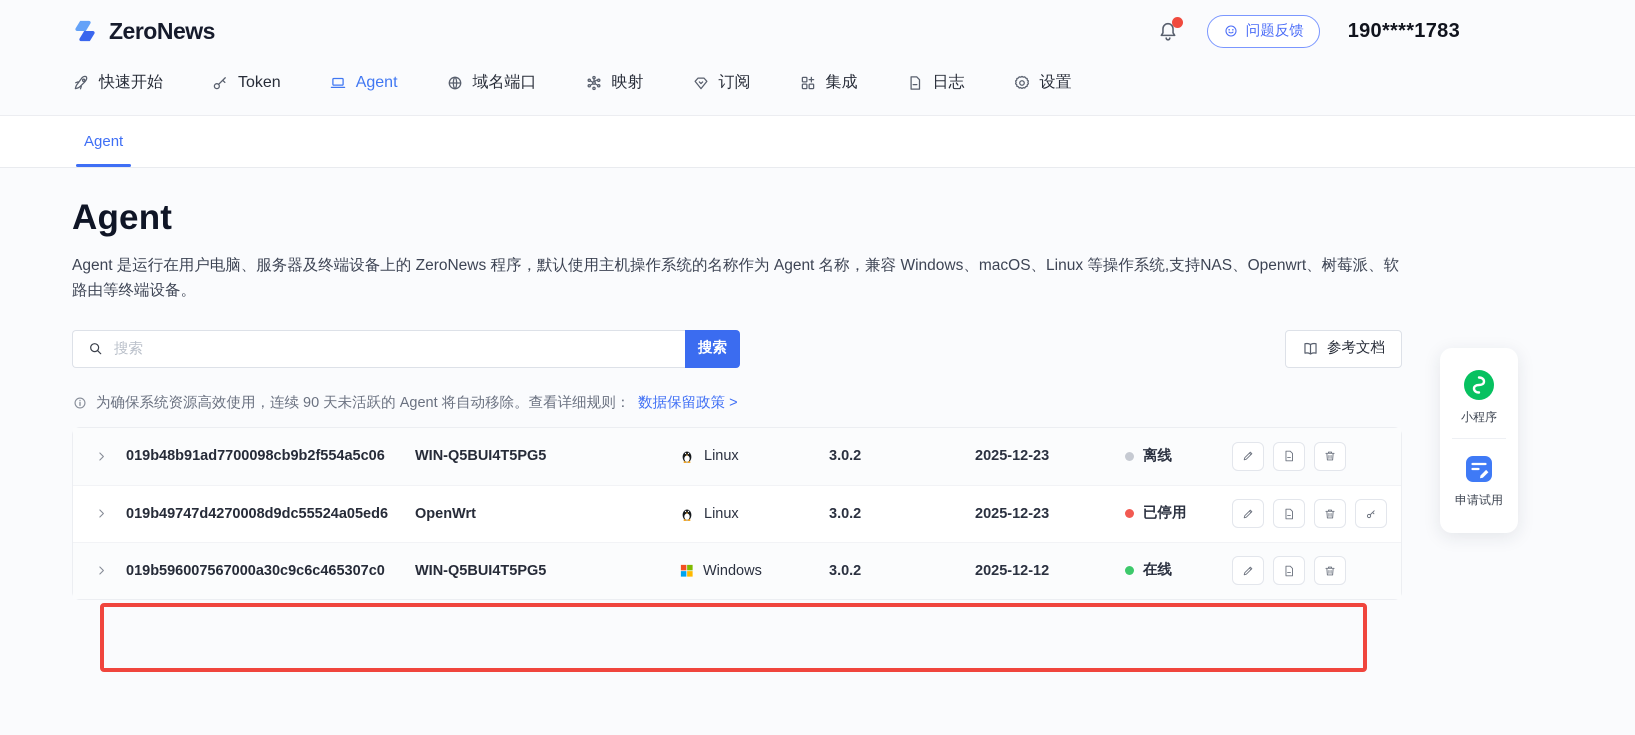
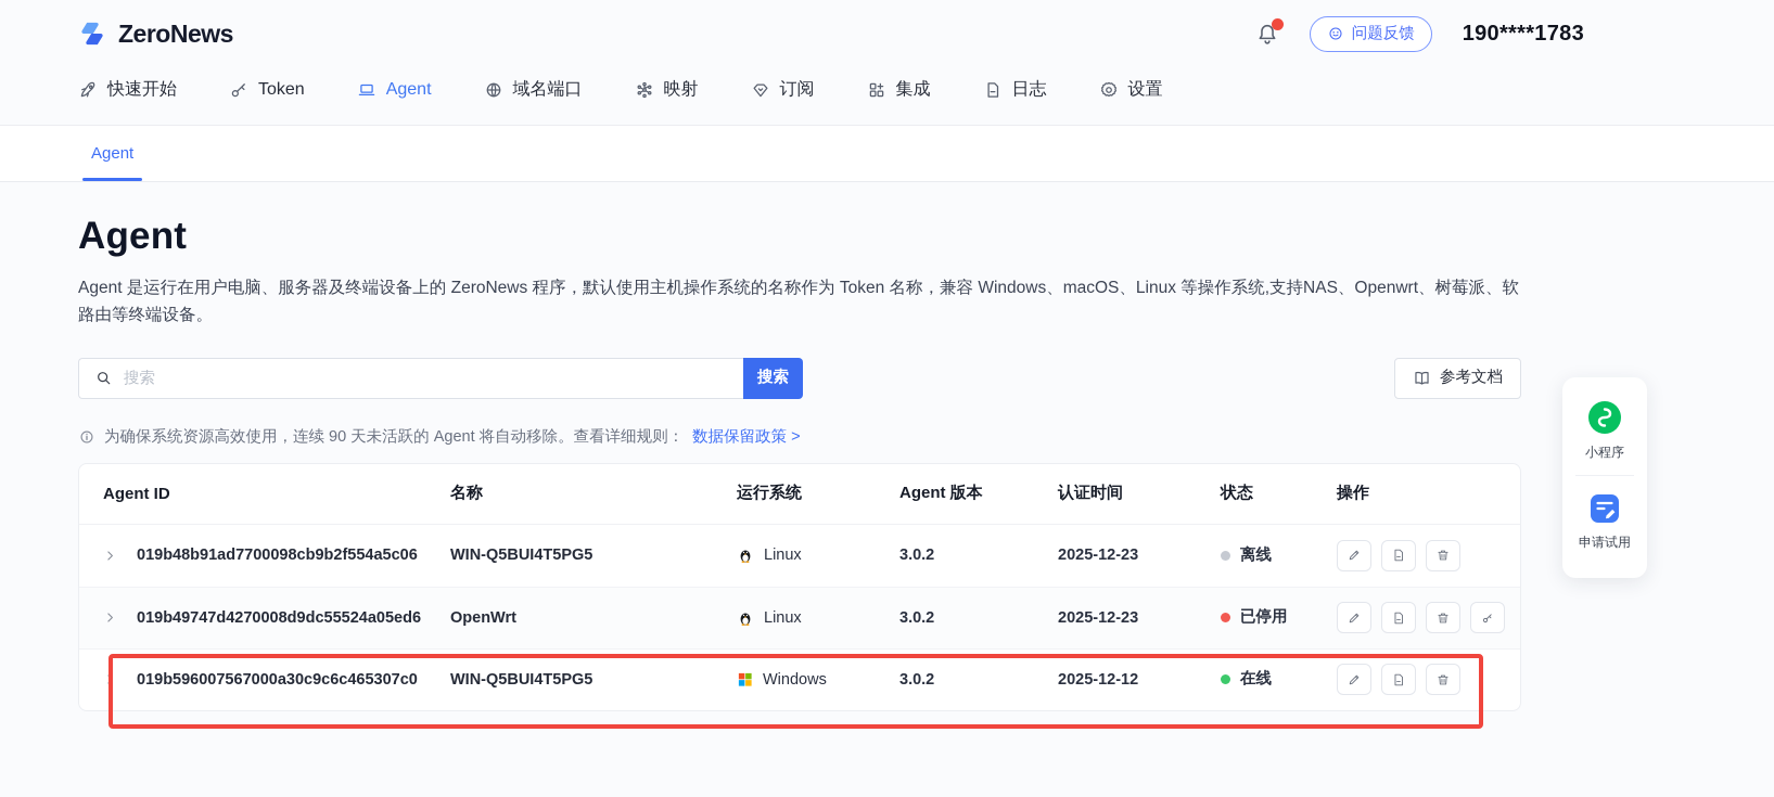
  ZeroNews
  问题反馈
  190****1783
  快速开始
  Token
  Agent
  域名端口
  映射
  订阅
  集成
  日志
  设置
  Agent
  Agent
- Agent 是运行在用户电脑、服务器及终端设备上的 ZeroNews 程序，默认使用主机操作系统的名称作为 Agent 名称，兼容 Windows、macOS、Linux 等操作系统,支持NAS、Openwrt、树莓派、软路由等终端设备。
+ Agent 是运行在用户电脑、服务器及终端设备上的 ZeroNews 程序，默认使用主机操作系统的名称作为 Token 名称，兼容 Windows、macOS、Linux 等操作系统,支持NAS、Openwrt、树莓派、软路由等终端设备。
  搜索
  搜索
  参考文档
  为确保系统资源高效使用，连续 90 天未活跃的 Agent 将自动移除。查看详细规则：
  数据保留政策 >
+ Agent ID
+ 名称
+ 运行系统
+ Agent 版本
+ 认证时间
+ 状态
+ 操作
  019b48b91ad7700098cb9b2f554a5c06
  WIN-Q5BUI4T5PG5
  Linux
  3.0.2
  2025-12-23
  离线
  019b49747d4270008d9dc55524a05ed6
  OpenWrt
  Linux
  3.0.2
  2025-12-23
  已停用
  019b596007567000a30c9c6c465307c0
  WIN-Q5BUI4T5PG5
  Windows
  3.0.2
  2025-12-12
  在线
  小程序
  申请试用
